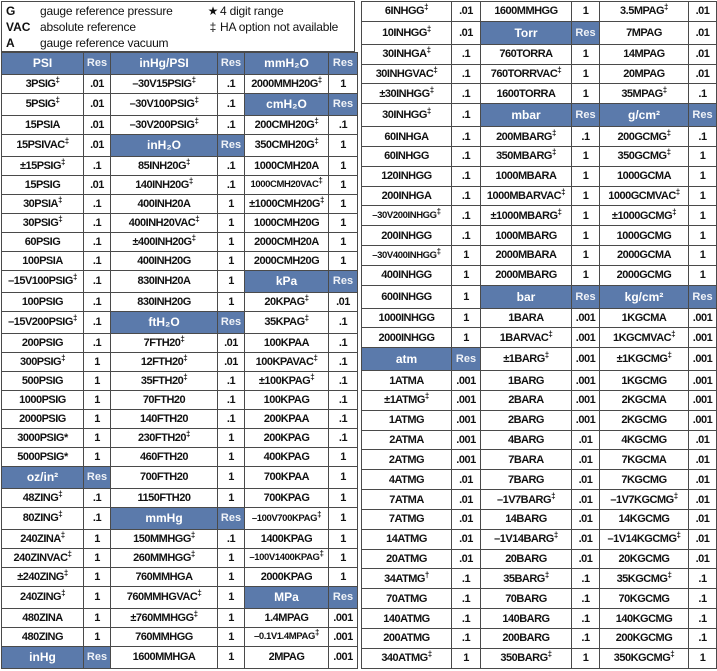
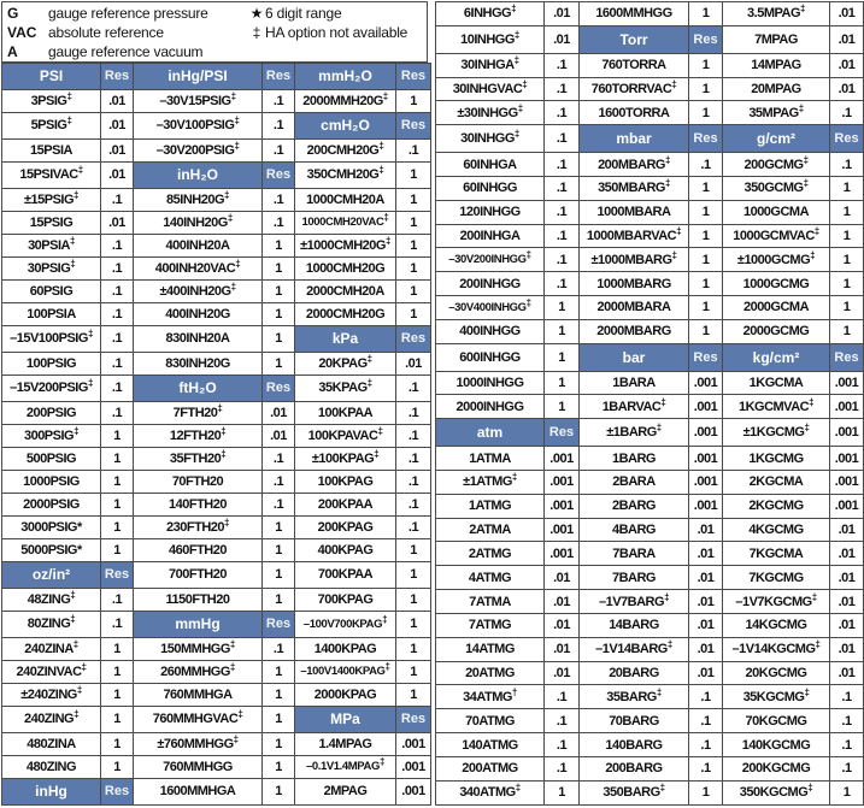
  G
  gauge reference pressure
  VAC
  absolute reference
  A
  gauge reference vacuum
  ★
- 4 digit range
+ 6 digit range
  ‡
  HA option not available
  PSI	Res	inHg/PSI	Res	mmH₂O	Res
  3PSIG‡	.01	–30V15PSIG‡	.1	2000MMH20G‡	1
  5PSIG‡	.01	–30V100PSIG‡	.1	cmH₂O	Res
  15PSIA	.01	–30V200PSIG‡	.1	200CMH20G‡	.1
  15PSIVAC‡	.01	inH₂O	Res	350CMH20G‡	1
  ±15PSIG‡	.1	85INH20G‡	.1	1000CMH20A	1
  15PSIG	.01	140INH20G‡	.1	1000CMH20VAC‡	1
  30PSIA‡	.1	400INH20A	1	±1000CMH20G‡	1
  30PSIG‡	.1	400INH20VAC‡	1	1000CMH20G	1
  60PSIG	.1	±400INH20G‡	1	2000CMH20A	1
  100PSIA	.1	400INH20G	1	2000CMH20G	1
  –15V100PSIG‡	.1	830INH20A	1	kPa	Res
  100PSIG	.1	830INH20G	1	20KPAG‡	.01
  –15V200PSIG‡	.1	ftH₂O	Res	35KPAG‡	.1
  200PSIG	.1	7FTH20‡	.01	100KPAA	.1
  300PSIG‡	1	12FTH20‡	.01	100KPAVAC‡	.1
  500PSIG	1	35FTH20‡	.1	±100KPAG‡	.1
  1000PSIG	1	70FTH20	.1	100KPAG	.1
  2000PSIG	1	140FTH20	.1	200KPAA	.1
  3000PSIG*	1	230FTH20‡	1	200KPAG	.1
  5000PSIG*	1	460FTH20	1	400KPAG	1
  oz/in²	Res	700FTH20	1	700KPAA	1
  48ZING‡	.1	1150FTH20	1	700KPAG	1
  80ZING‡	.1	mmHg	Res	–100V700KPAG‡	1
  240ZINA‡	1	150MMHGG‡	.1	1400KPAG	1
  240ZINVAC‡	1	260MMHGG‡	1	–100V1400KPAG‡	1
  ±240ZING‡	1	760MMHGA	1	2000KPAG	1
  240ZING‡	1	760MMHGVAC‡	1	MPa	Res
  480ZINA	1	±760MMHGG‡	1	1.4MPAG	.001
  480ZING	1	760MMHGG	1	–0.1V1.4MPAG‡	.001
  inHg	Res	1600MMHGA	1	2MPAG	.001
  6INHGG‡	.01	1600MMHGG	1	3.5MPAG‡	.01
  10INHGG‡	.01	Torr	Res	7MPAG	.01
  30INHGA‡	.1	760TORRA	1	14MPAG	.01
  30INHGVAC‡	.1	760TORRVAC‡	1	20MPAG	.01
  ±30INHGG‡	.1	1600TORRA	1	35MPAG‡	.1
  30INHGG‡	.1	mbar	Res	g/cm²	Res
  60INHGA	.1	200MBARG‡	.1	200GCMG‡	.1
  60INHGG	.1	350MBARG‡	1	350GCMG‡	1
  120INHGG	.1	1000MBARA	1	1000GCMA	1
  200INHGA	.1	1000MBARVAC‡	1	1000GCMVAC‡	1
  –30V200INHGG‡	.1	±1000MBARG‡	1	±1000GCMG‡	1
  200INHGG	.1	1000MBARG	1	1000GCMG	1
  –30V400INHGG‡	1	2000MBARA	1	2000GCMA	1
  400INHGG	1	2000MBARG	1	2000GCMG	1
  600INHGG	1	bar	Res	kg/cm²	Res
  1000INHGG	1	1BARA	.001	1KGCMA	.001
  2000INHGG	1	1BARVAC‡	.001	1KGCMVAC‡	.001
  atm	Res	±1BARG‡	.001	±1KGCMG‡	.001
  1ATMA	.001	1BARG	.001	1KGCMG	.001
  ±1ATMG‡	.001	2BARA	.001	2KGCMA	.001
  1ATMG	.001	2BARG	.001	2KGCMG	.001
  2ATMA	.001	4BARG	.01	4KGCMG	.01
  2ATMG	.001	7BARA	.01	7KGCMA	.01
  4ATMG	.01	7BARG	.01	7KGCMG	.01
  7ATMA	.01	–1V7BARG‡	.01	–1V7KGCMG‡	.01
  7ATMG	.01	14BARG	.01	14KGCMG	.01
  14ATMG	.01	–1V14BARG‡	.01	–1V14KGCMG‡	.01
  20ATMG	.01	20BARG	.01	20KGCMG	.01
  34ATMG†	.1	35BARG‡	.1	35KGCMG‡	.1
  70ATMG	.1	70BARG	.1	70KGCMG	.1
  140ATMG	.1	140BARG	.1	140KGCMG	.1
  200ATMG	.1	200BARG	.1	200KGCMG	.1
  340ATMG‡	1	350BARG‡	1	350KGCMG‡	1
